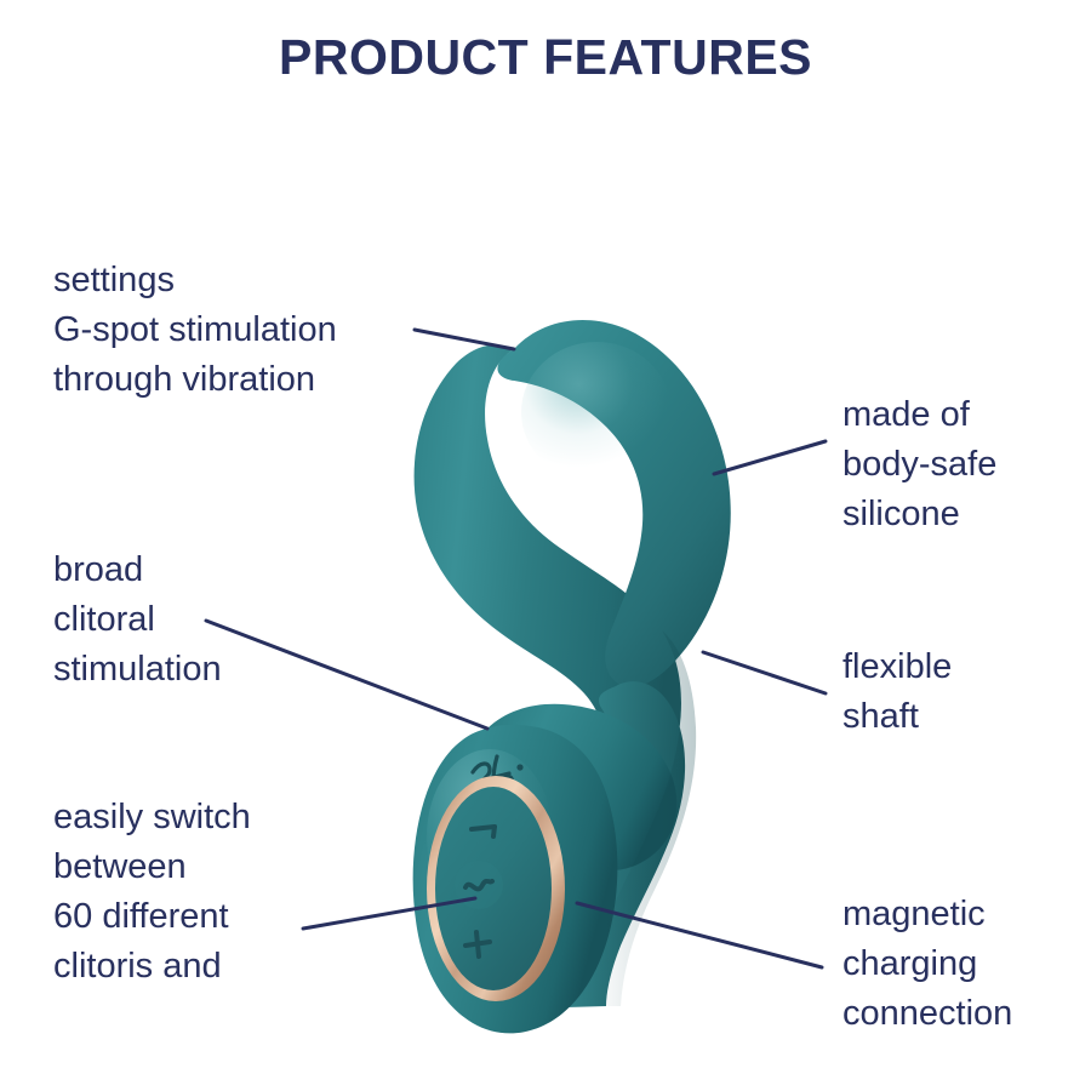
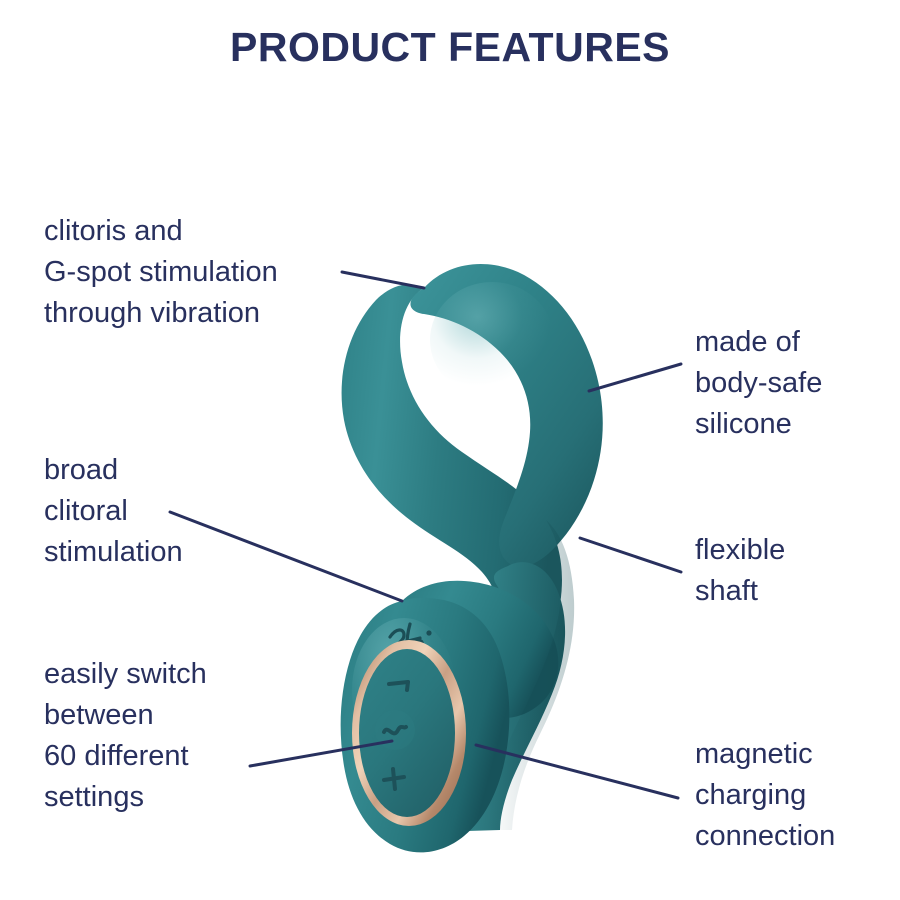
  PRODUCT FEATURES
- settings
+ clitoris and
  G-spot stimulation
  through vibration
  broad
  clitoral
  stimulation
  easily switch
  between
  60 different
- clitoris and
+ settings
  made of
  body-safe
  silicone
  flexible
  shaft
  magnetic
  charging
  connection
